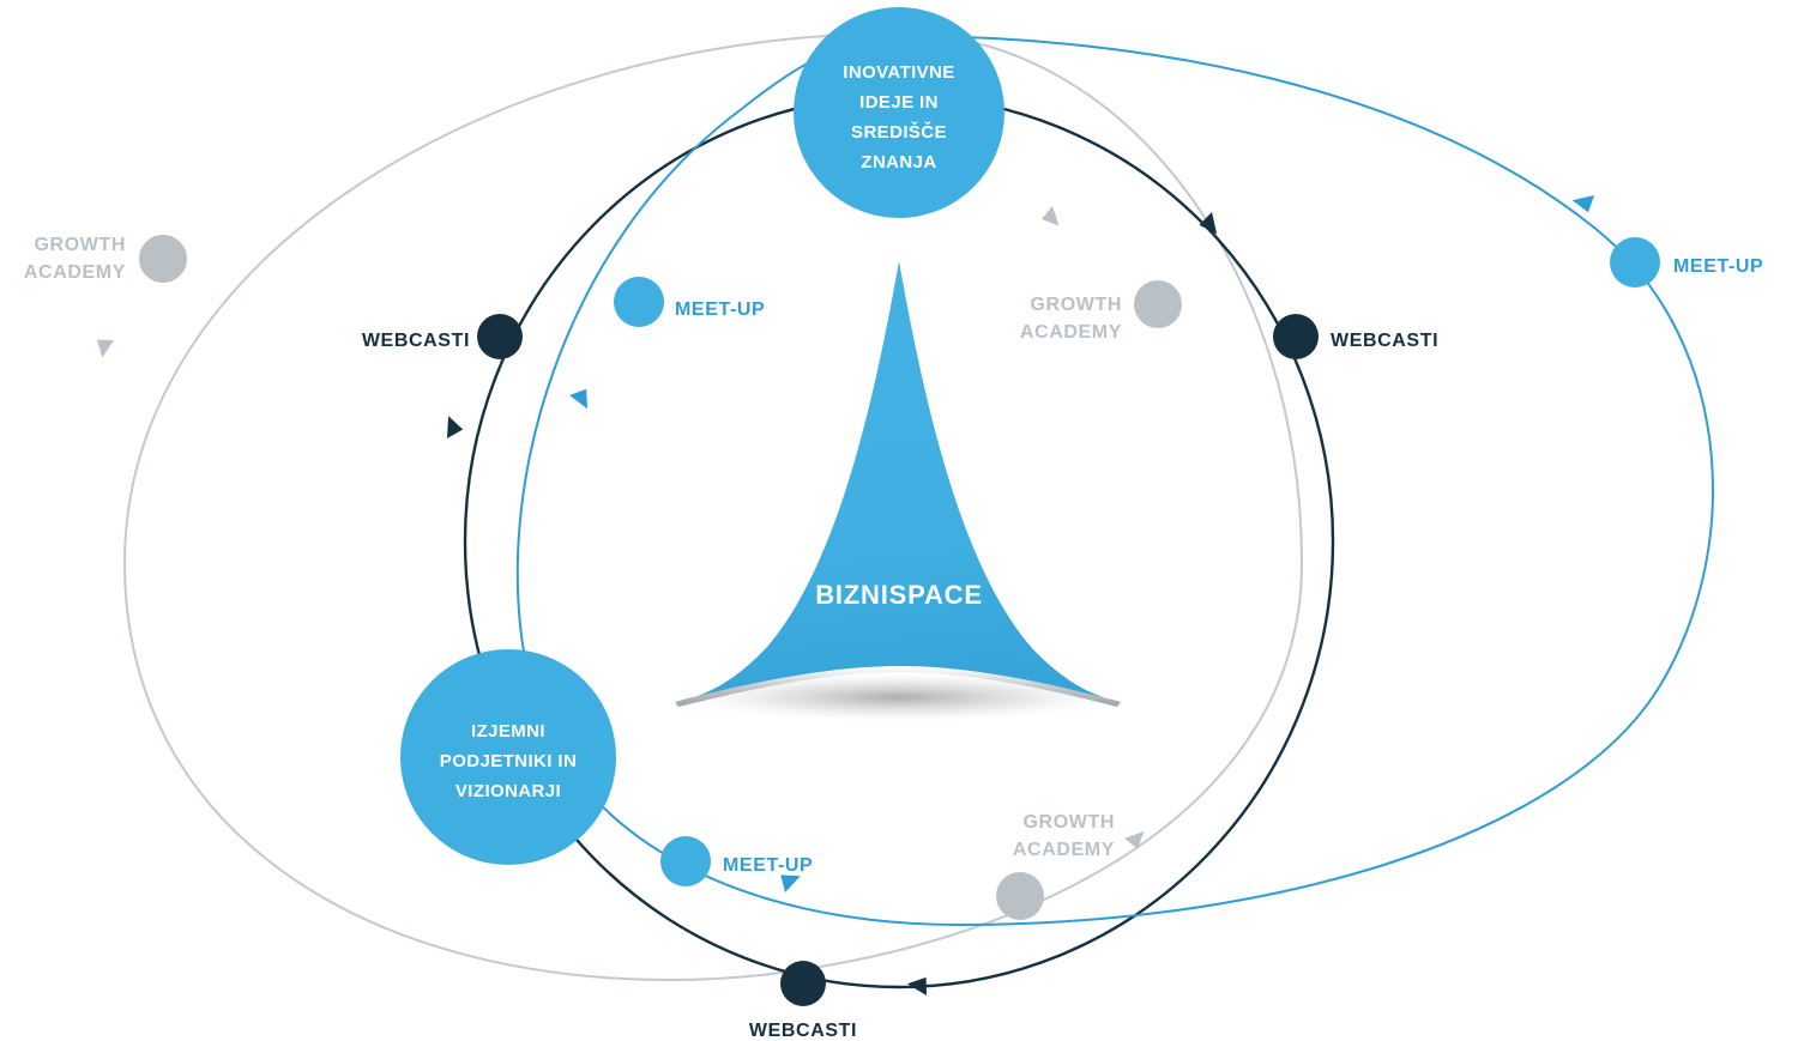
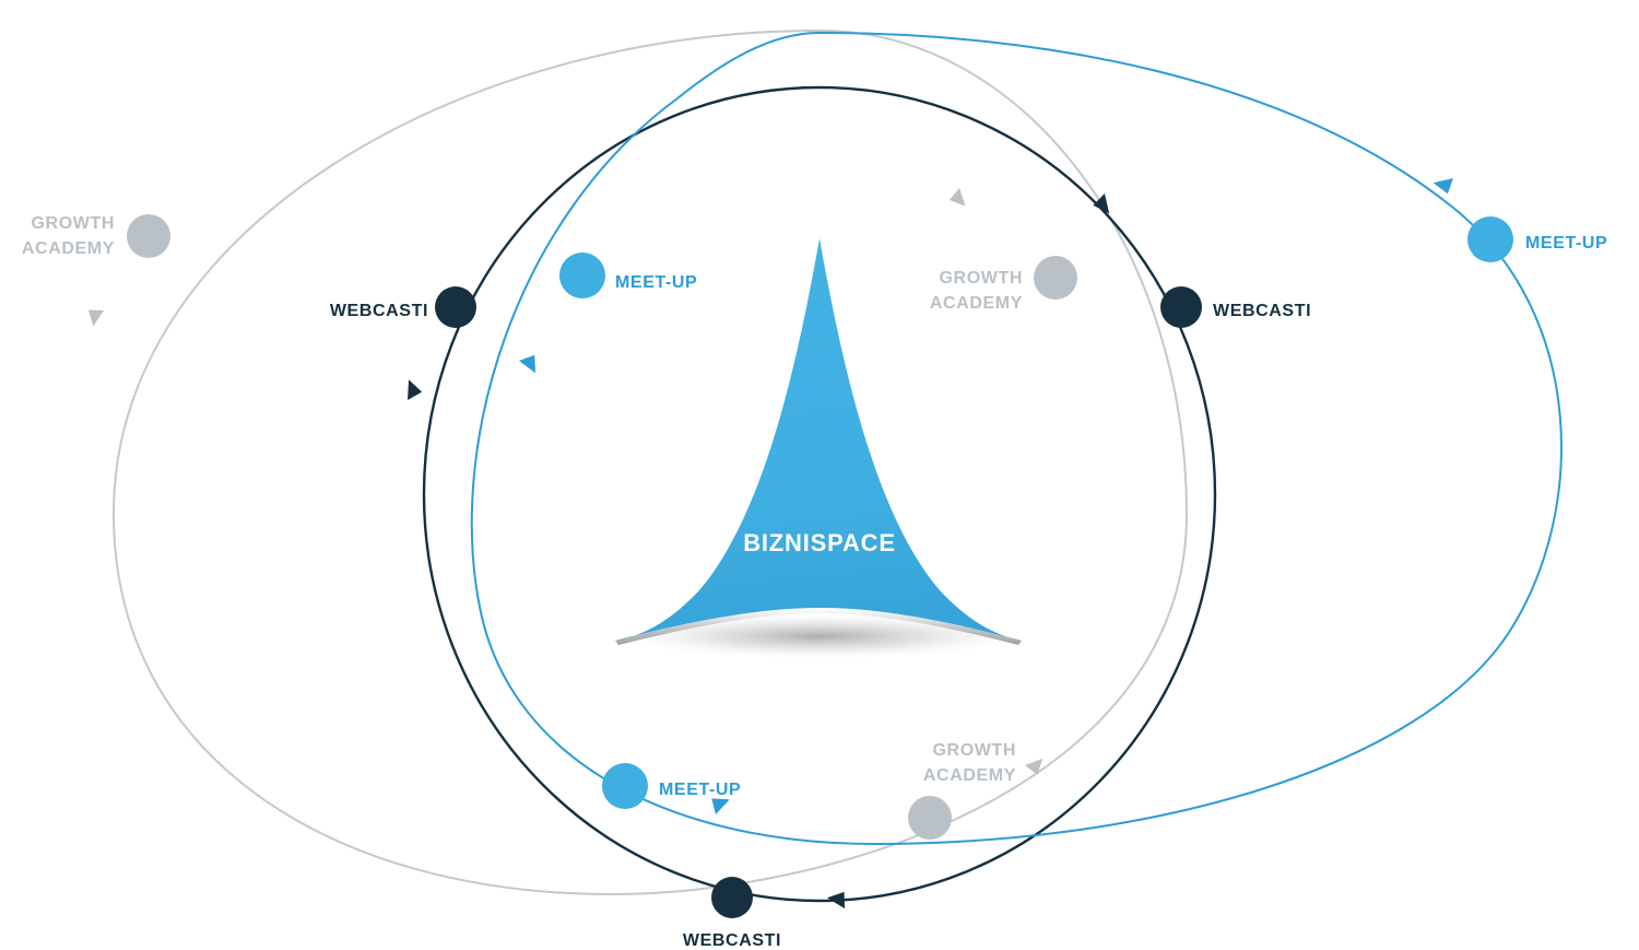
  BIZNISPACE
- INOVATIVNE
- IDEJE IN
- SREDIŠČE
- ZNANJA
- IZJEMNI
- PODJETNIKI IN
- VIZIONARJI
  GROWTH
  ACADEMY
  GROWTH
  ACADEMY
  GROWTH
  ACADEMY
  WEBCASTI
  WEBCASTI
  WEBCASTI
  MEET-UP
  MEET-UP
  MEET-UP
